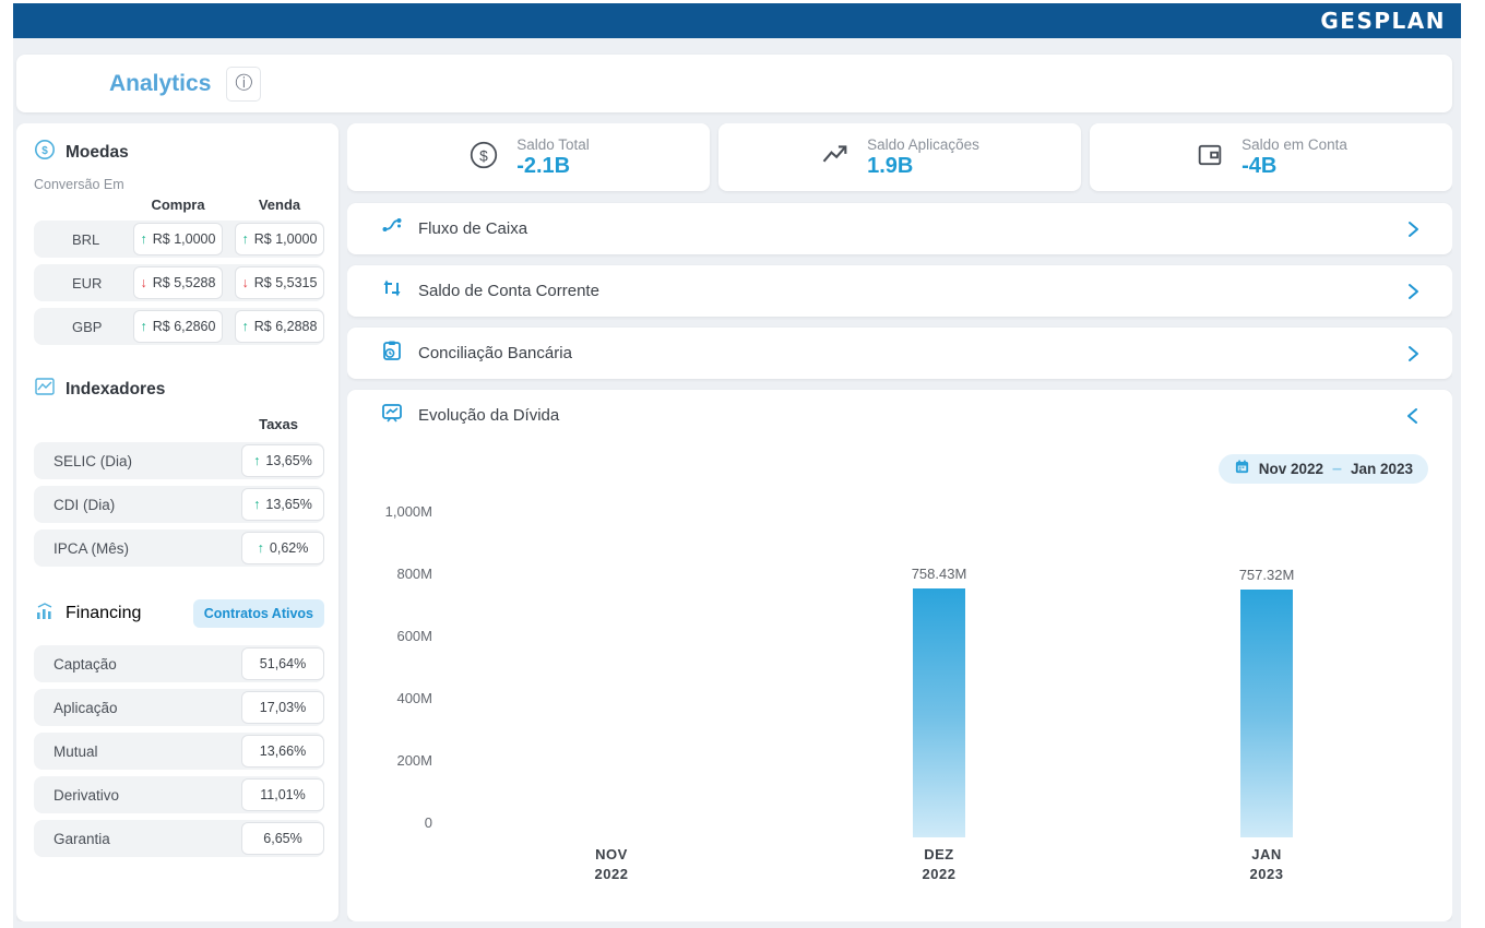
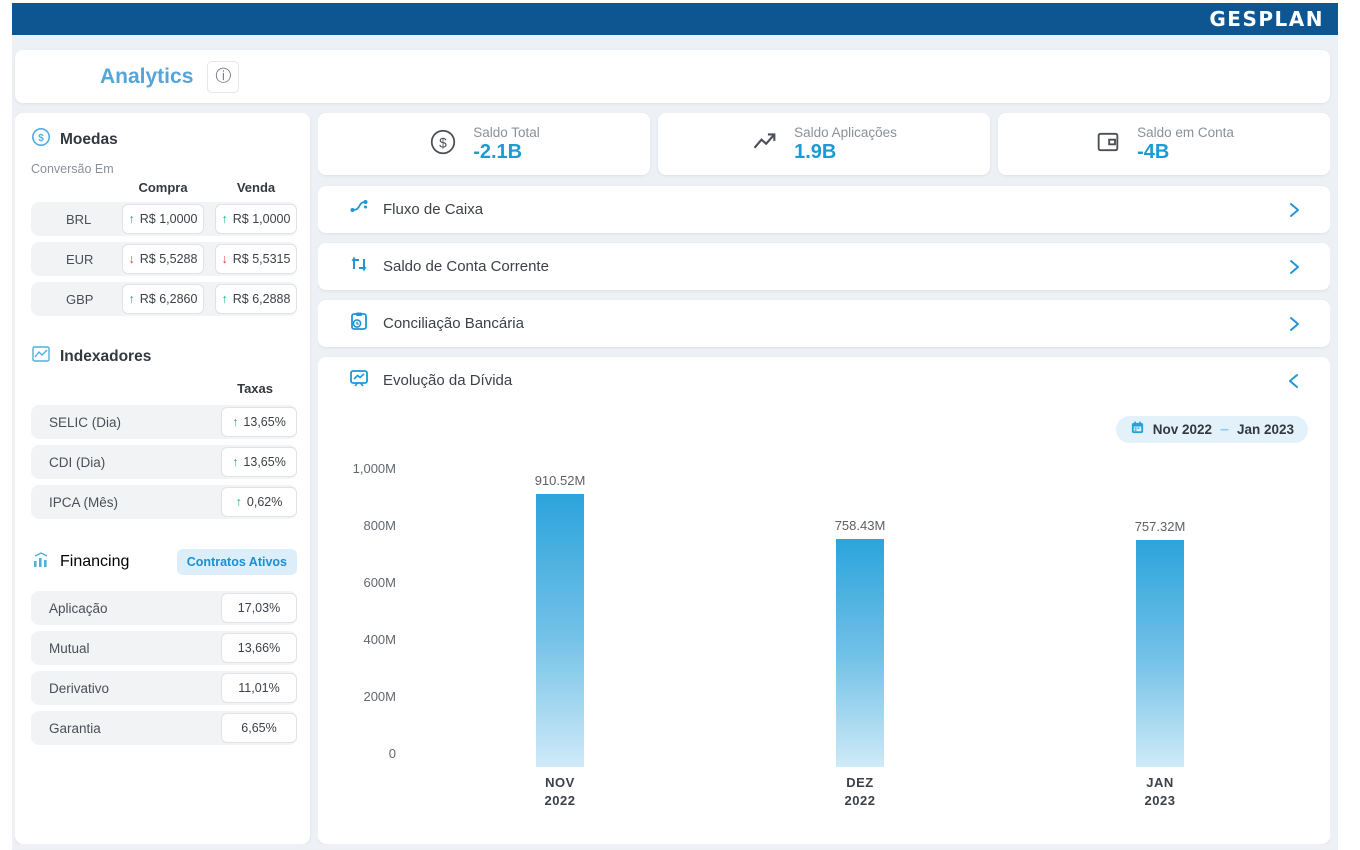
  GESPLAN
  Analytics
  ⓘ
  $
  Moedas
  Conversão Em
  Compra
  Venda
  BRL
  ↑
  R$ 1,0000
  ↑
  R$ 1,0000
  EUR
  ↓
  R$ 5,5288
  ↓
  R$ 5,5315
  GBP
  ↑
  R$ 6,2860
  ↑
  R$ 6,2888
  Indexadores
  Taxas
  SELIC (Dia)
  ↑
  13,65%
  CDI (Dia)
  ↑
  13,65%
  IPCA (Mês)
  ↑
  0,62%
  Financing
  Contratos Ativos
- Captação
- 51,64%
  Aplicação
  17,03%
  Mutual
  13,66%
  Derivativo
  11,01%
  Garantia
  6,65%
  $
  Saldo Total
  -2.1B
  Saldo Aplicações
  1.9B
  Saldo em Conta
  -4B
  Fluxo de Caixa
  Saldo de Conta Corrente
  Conciliação Bancária
  Evolução da Dívida
  Nov 2022
  –
  Jan 2023
  1,000M
  800M
  600M
  400M
  200M
  0
+ 910.52M
  NOV
  2022
  758.43M
  DEZ
  2022
  757.32M
  JAN
  2023
